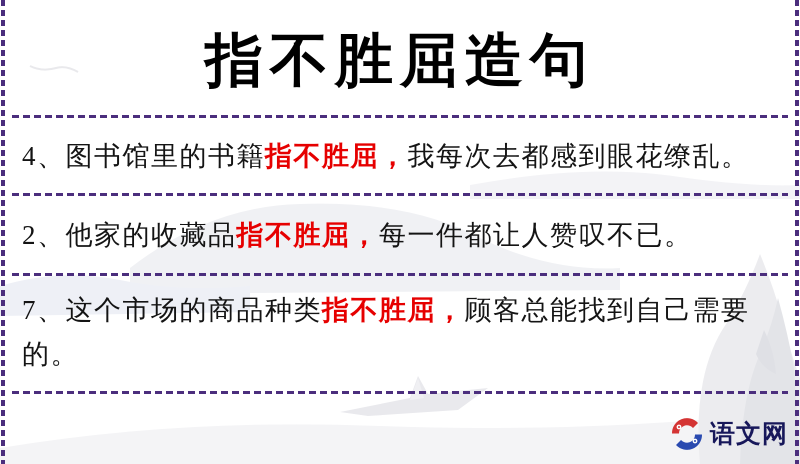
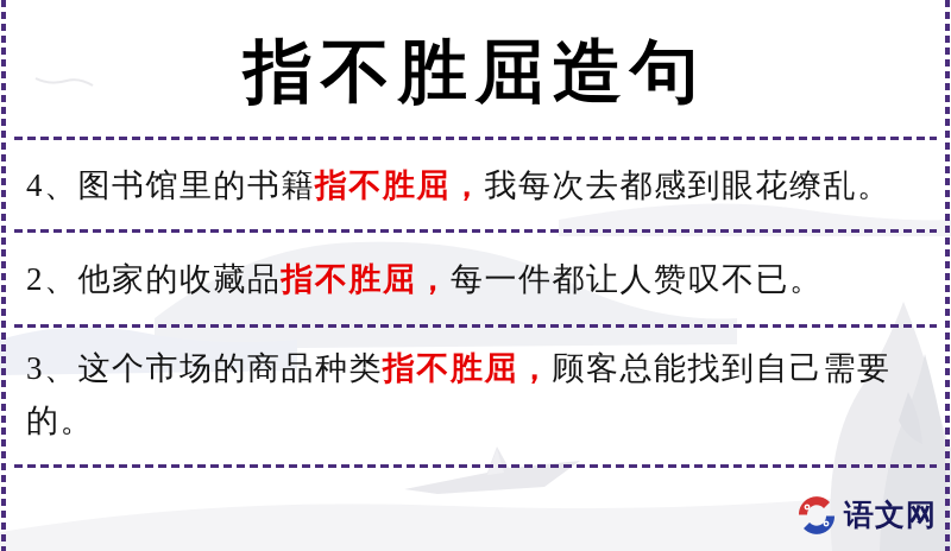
  指不胜屈造句
  4、图书馆里的书籍指不胜屈，我每次去都感到眼花缭乱。
  2、他家的收藏品指不胜屈，每一件都让人赞叹不已。
- 7、这个市场的商品种类指不胜屈，顾客总能找到自己需要的。
+ 3、这个市场的商品种类指不胜屈，顾客总能找到自己需要的。
  语文网
